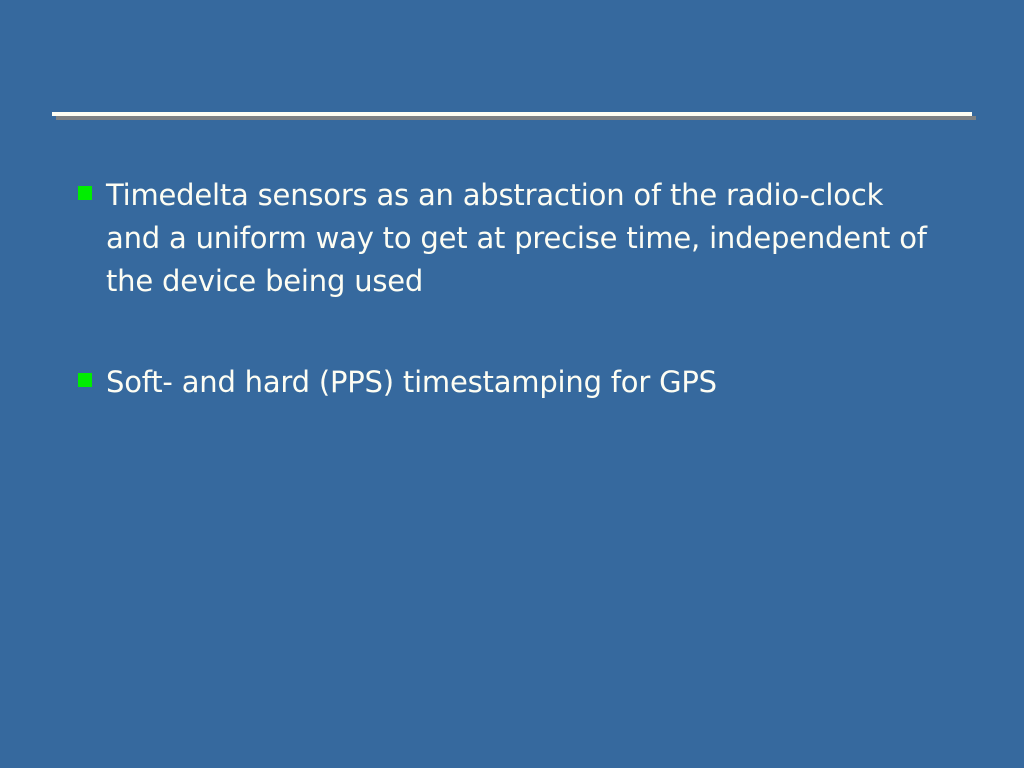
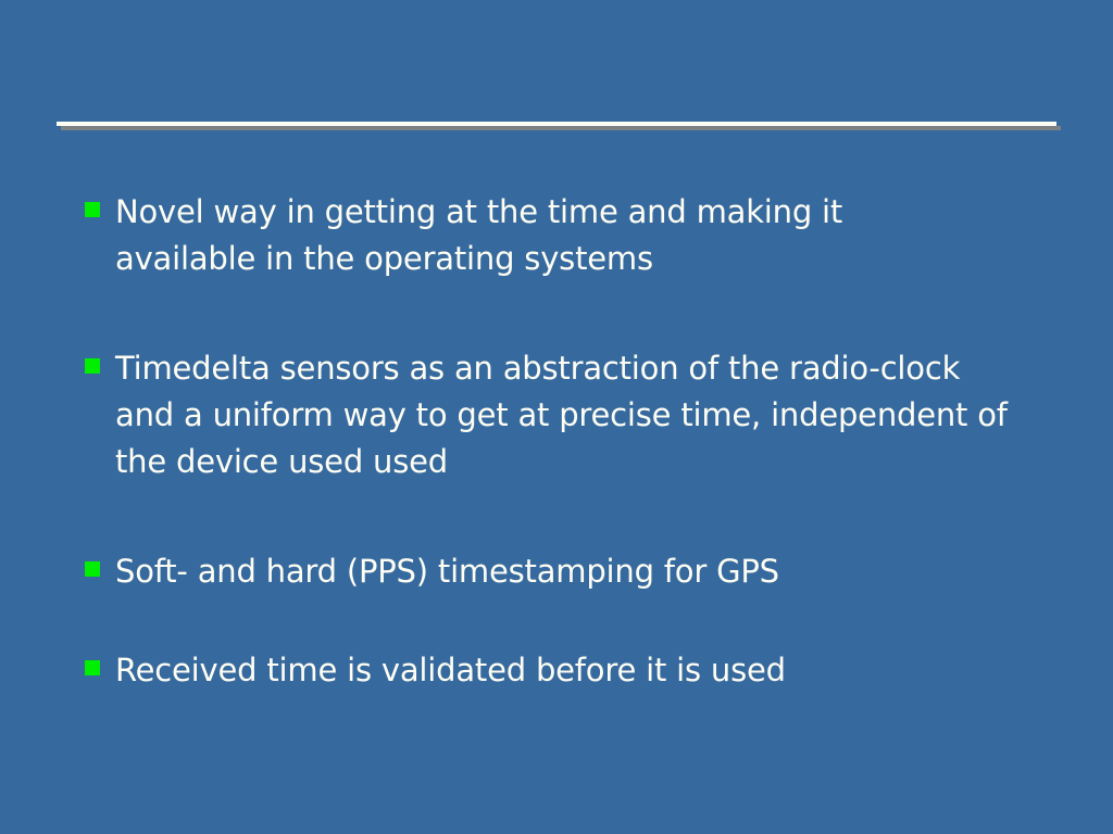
+ Novel way in getting at the time and making it available in the operating systems
- Timedelta sensors as an abstraction of the radio-clock and a uniform way to get at precise time, independent of the device being used
+ Timedelta sensors as an abstraction of the radio-clock and a uniform way to get at precise time, independent of the device used used
  Soft- and hard (PPS) timestamping for GPS
+ Received time is validated before it is used
